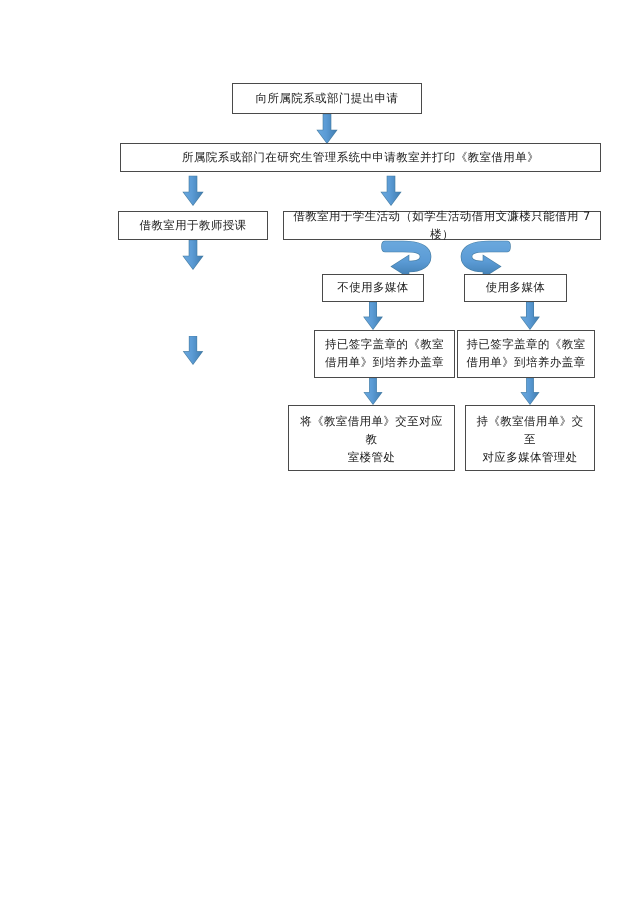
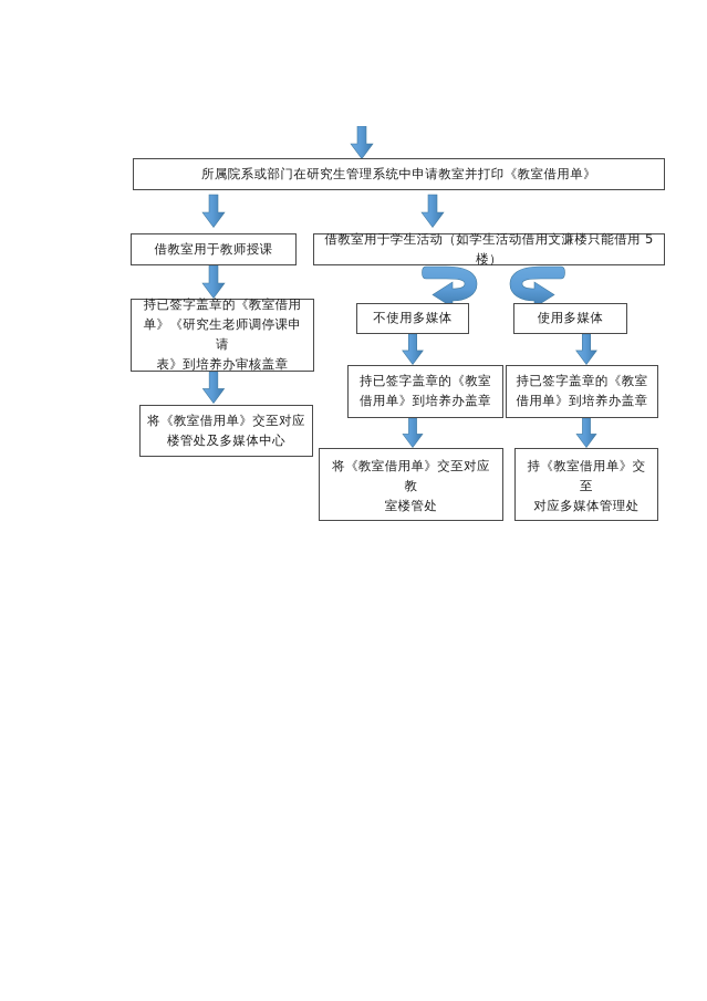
- 向所属院系或部门提出申请
  所属院系或部门在研究生管理系统中申请教室并打印《教室借用单》
  借教室用于教师授课
- 借教室用于学生活动（如学生活动借用文濂楼只能借用 7 楼）
+ 借教室用于学生活动（如学生活动借用文濂楼只能借用 5 楼）
+ 持已签字盖章的《教室借用
+ 单》《研究生老师调停课申请
+ 表》到培养办审核盖章
  不使用多媒体
  使用多媒体
+ 将《教室借用单》交至对应
+ 楼管处及多媒体中心
  持已签字盖章的《教室
  借用单》到培养办盖章
  持已签字盖章的《教室
  借用单》到培养办盖章
  将《教室借用单》交至对应教
  室楼管处
  持《教室借用单》交至
  对应多媒体管理处
